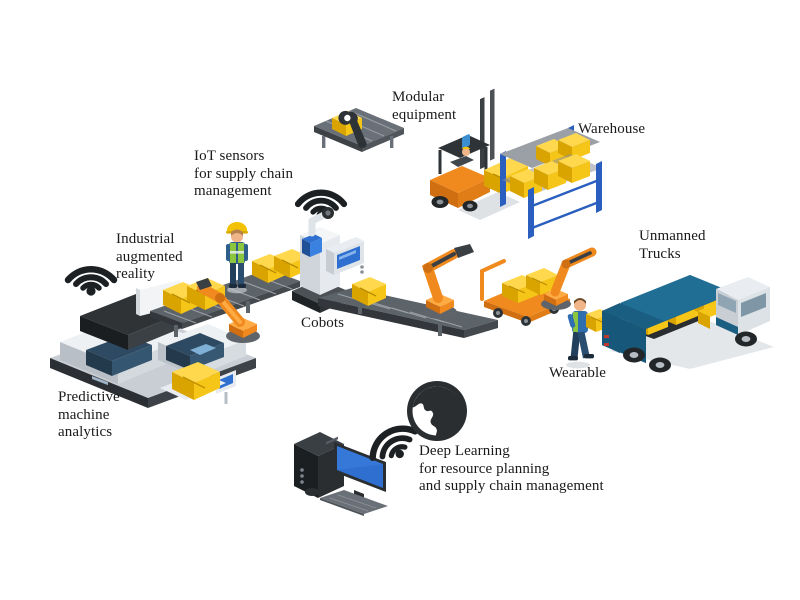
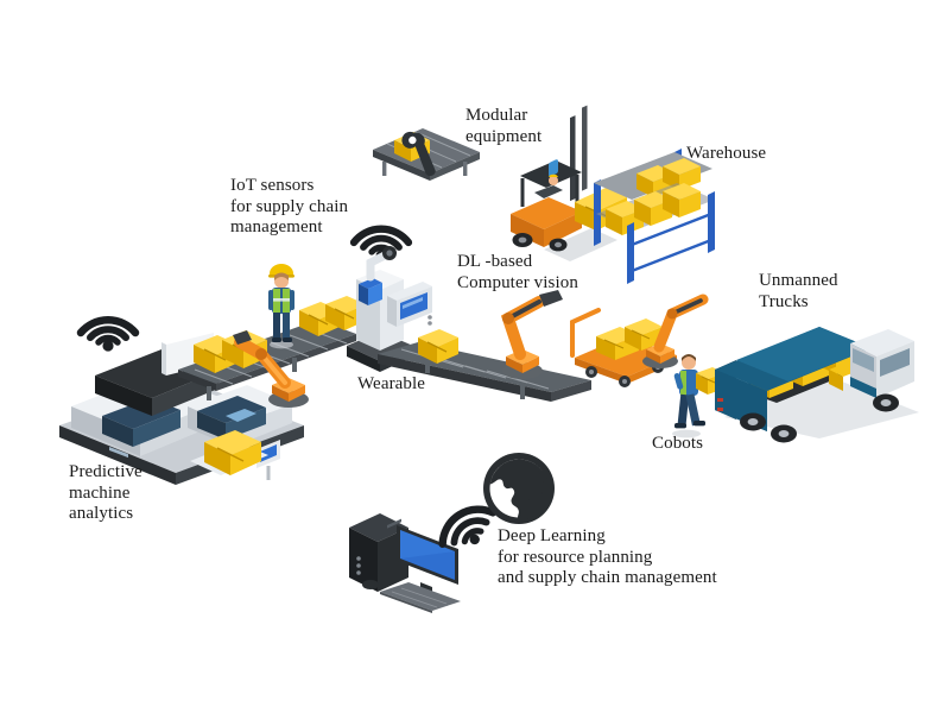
- Industrial
- augmented
- reality
  Predictive
  machine
  analytics
  IoT sensors
  for supply chain
  management
  Modular
  equipment
  Warehouse
+ DL -based
+ Computer vision
- Cobots
+ Wearable
  Unmanned
  Trucks
- Wearable
+ Cobots
  Deep Learning
  for resource planning
  and supply chain management
